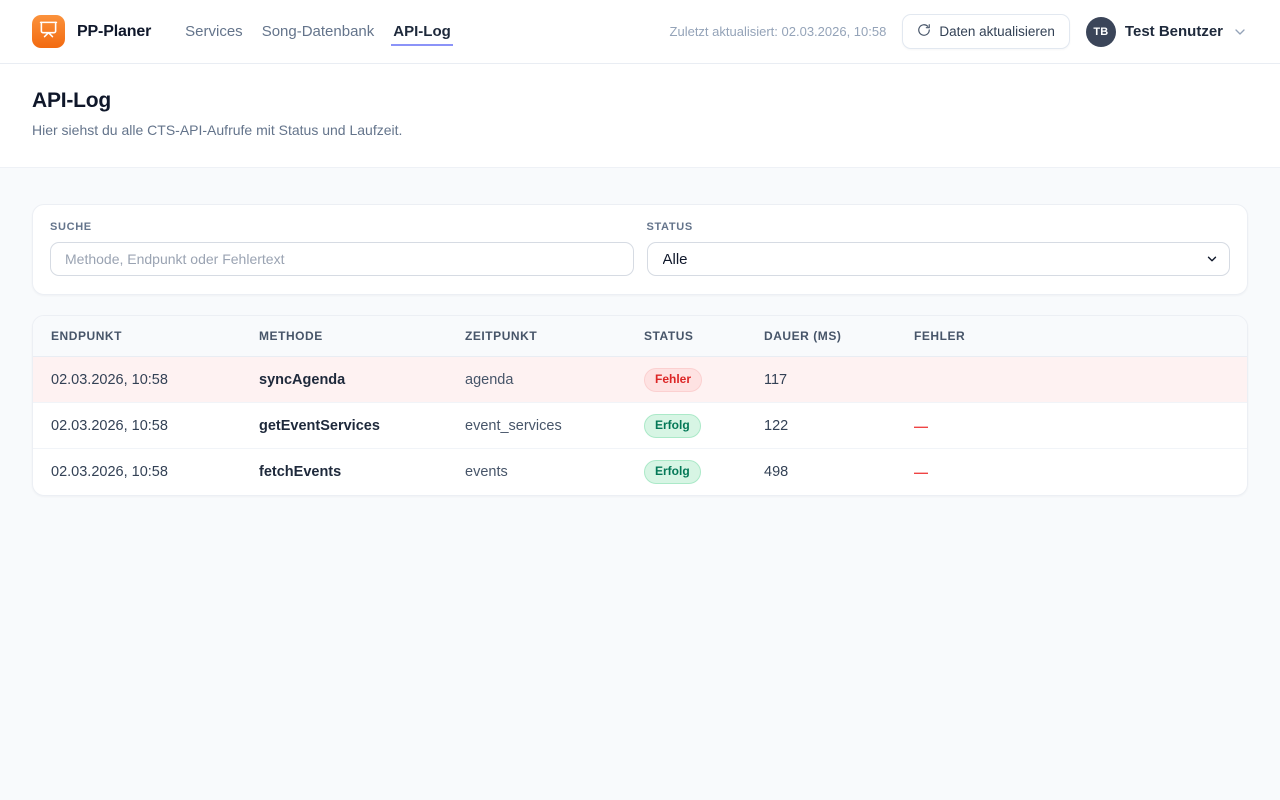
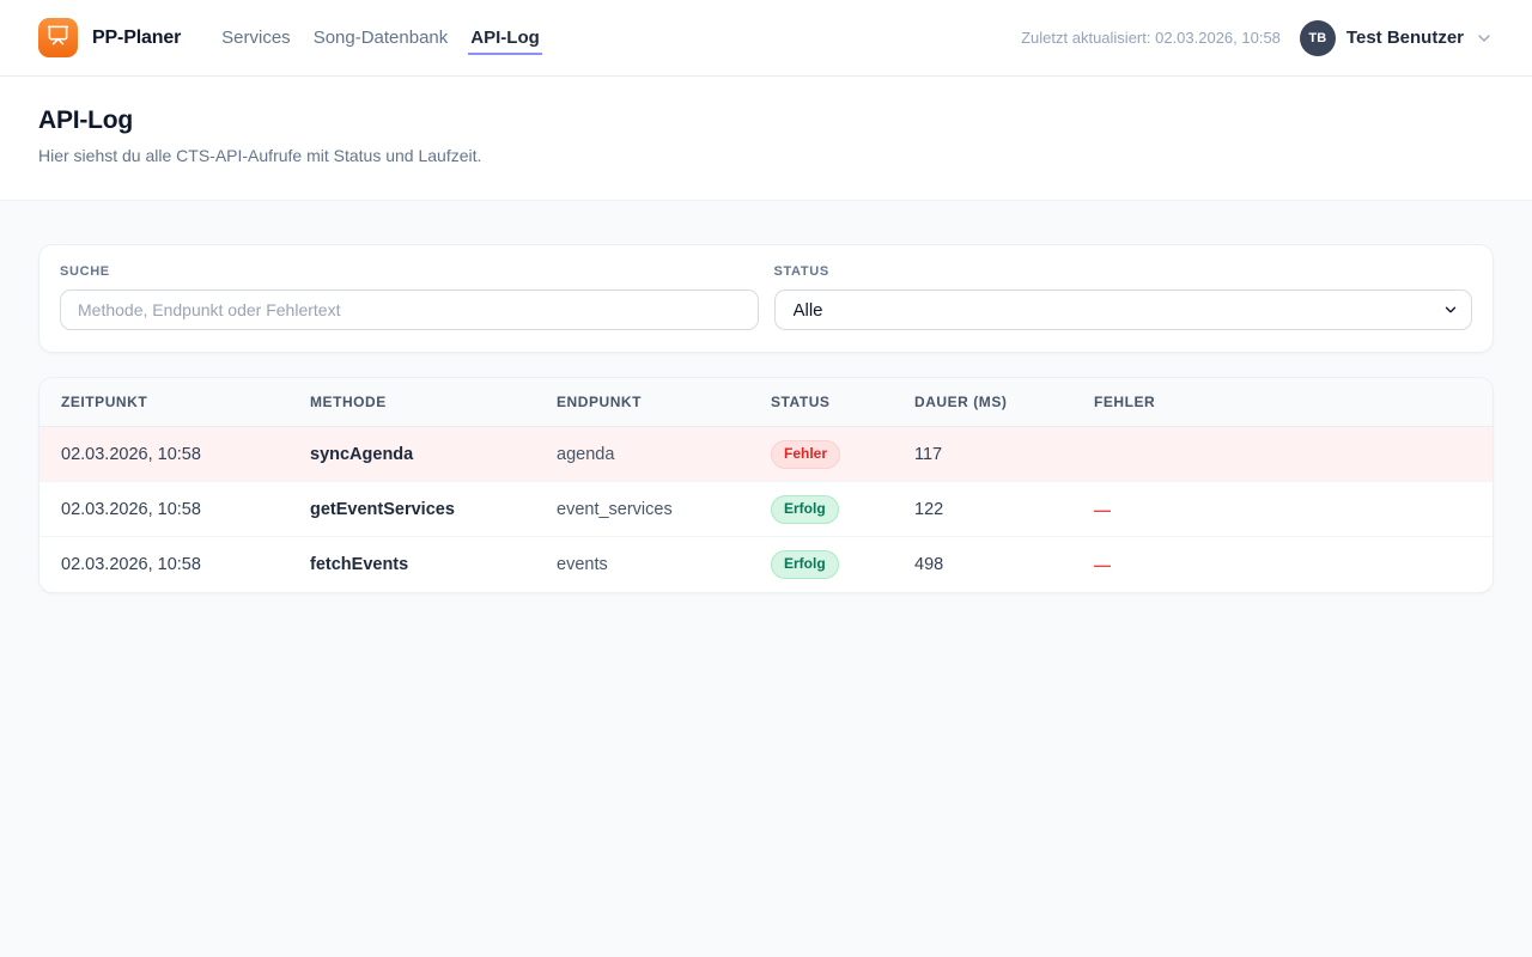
  PP-Planer
  Services
  Song-Datenbank
  API-Log
  Zuletzt aktualisiert: 02.03.2026, 10:58
- Daten aktualisieren
  TB
  Test Benutzer
  API-Log
  Hier siehst du alle CTS-API-Aufrufe mit Status und Laufzeit.
  SUCHE
  Methode, Endpunkt oder Fehlertext
  STATUS
  Alle
- ENDPUNKT
+ ZEITPUNKT
  METHODE
- ZEITPUNKT
+ ENDPUNKT
  STATUS
  DAUER (MS)
  FEHLER
  02.03.2026, 10:58
  syncAgenda
  agenda
  Fehler
  117
  02.03.2026, 10:58
  getEventServices
  event_services
  Erfolg
  122
  —
  02.03.2026, 10:58
  fetchEvents
  events
  Erfolg
  498
  —
